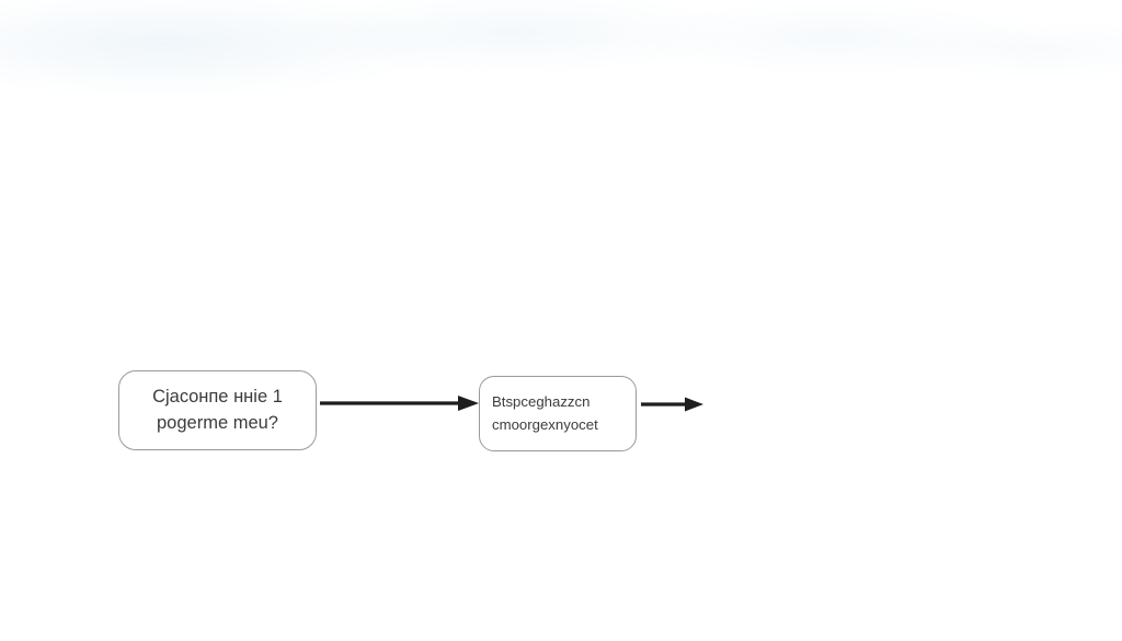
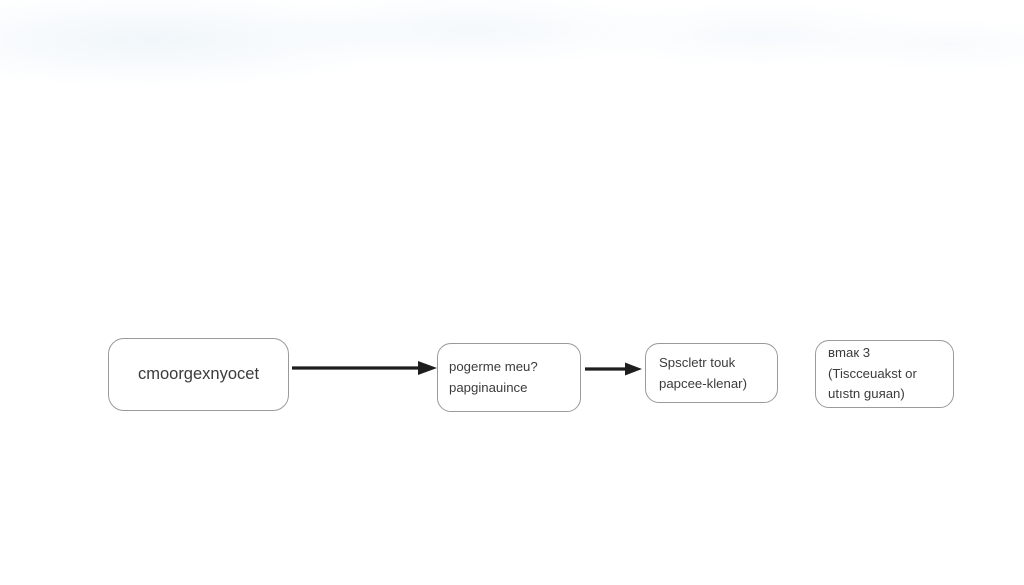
- Cjacoнпe ннiе 1
- pogerme meu?
+ cmoorgexnyocet
- Btspceghazzcn
- cmoorgexnyocet
+ pogerme meu?
+ papginauince
+ Spscletr touk
+ papcee-klenar)
+ вmaк 3
+ (Tiscceuakst or
+ utıstn guяan)
